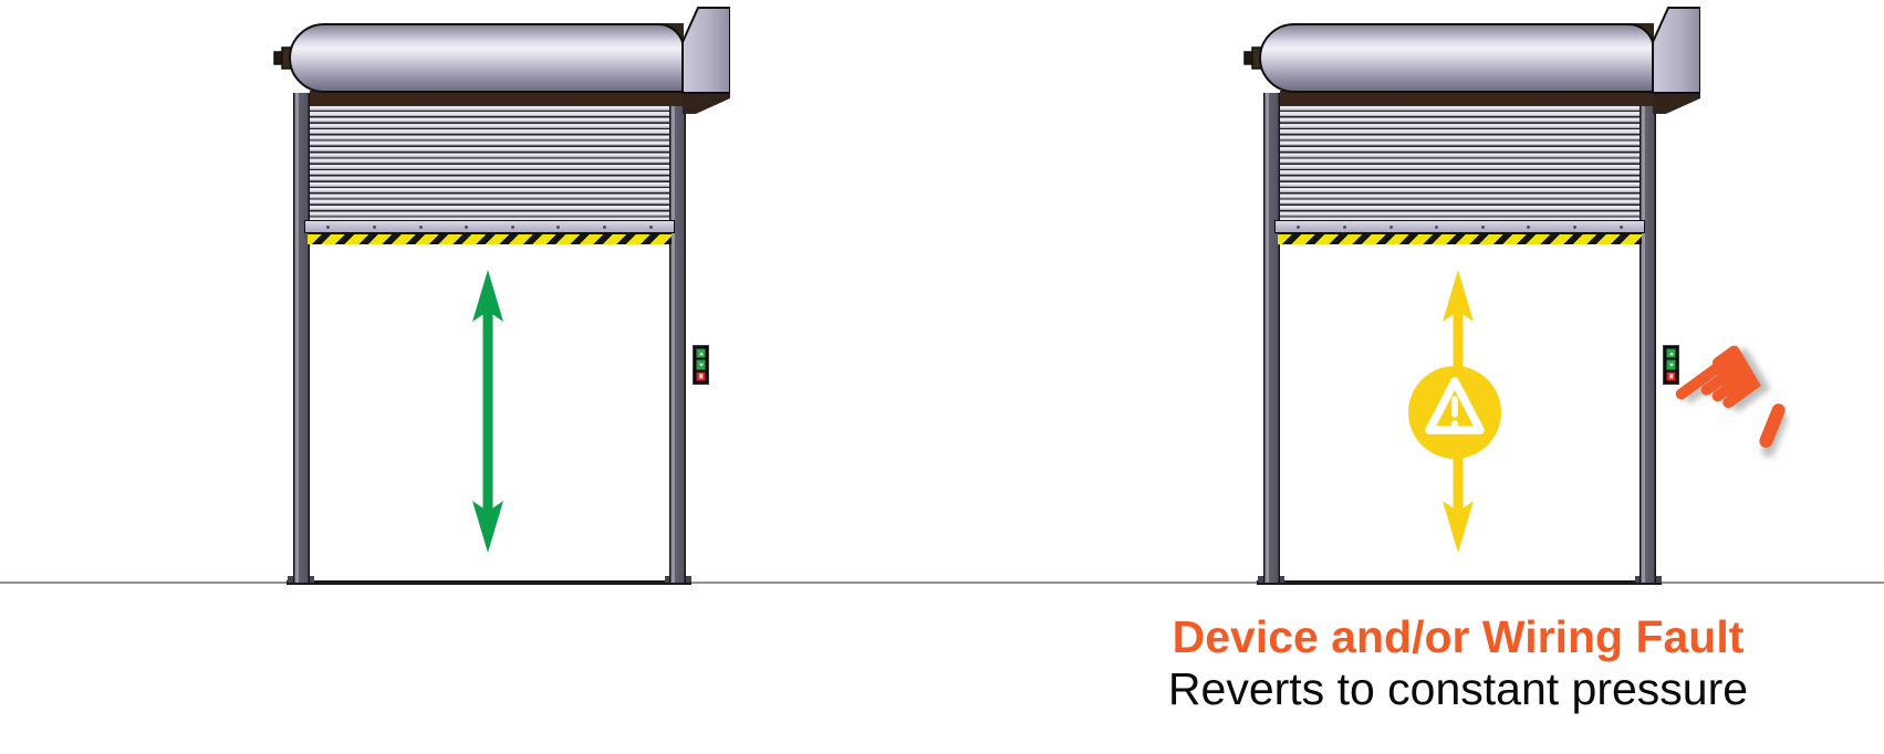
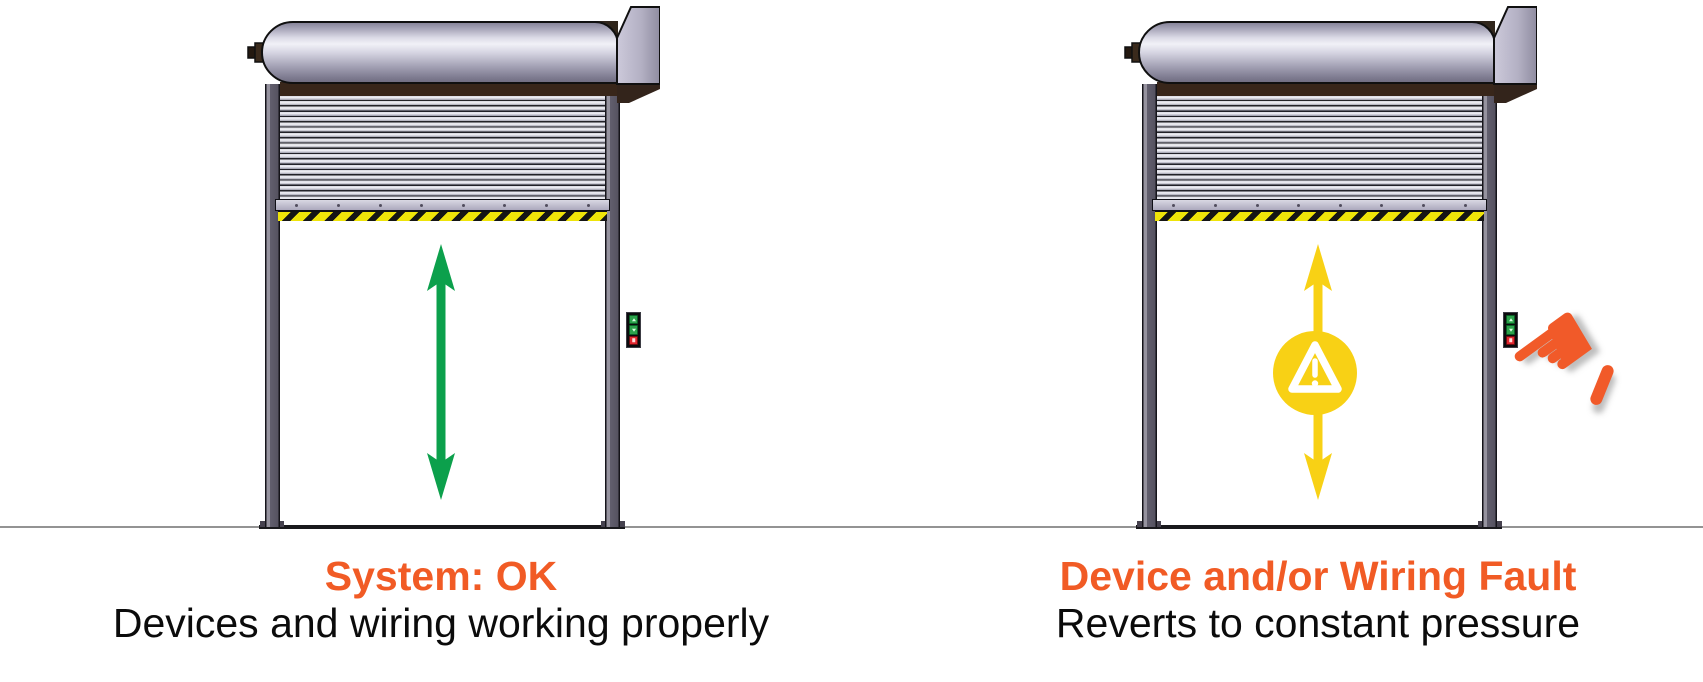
+ System: OK
+ Devices and wiring working properly
  Device and/or Wiring Fault
  Reverts to constant pressure
